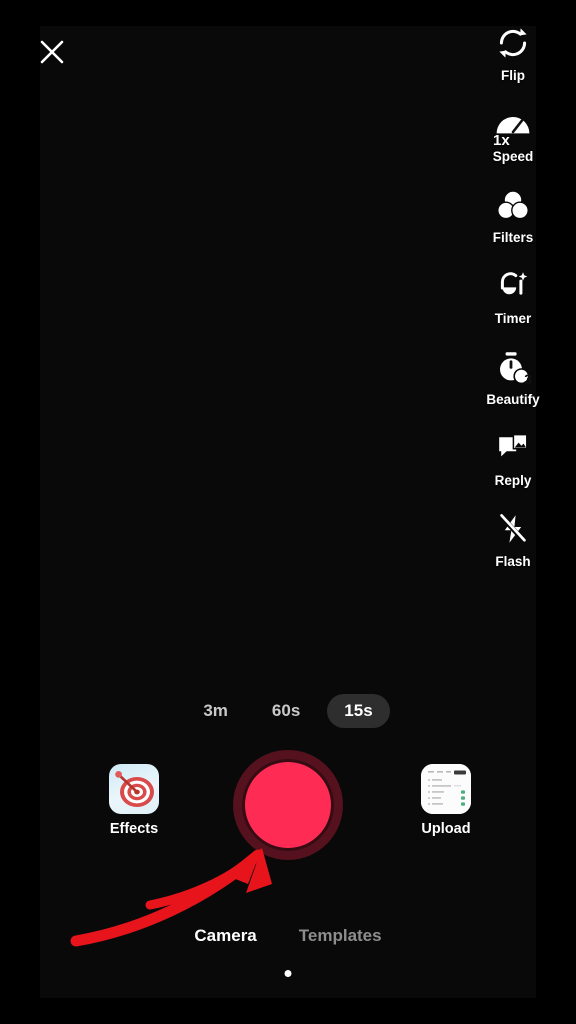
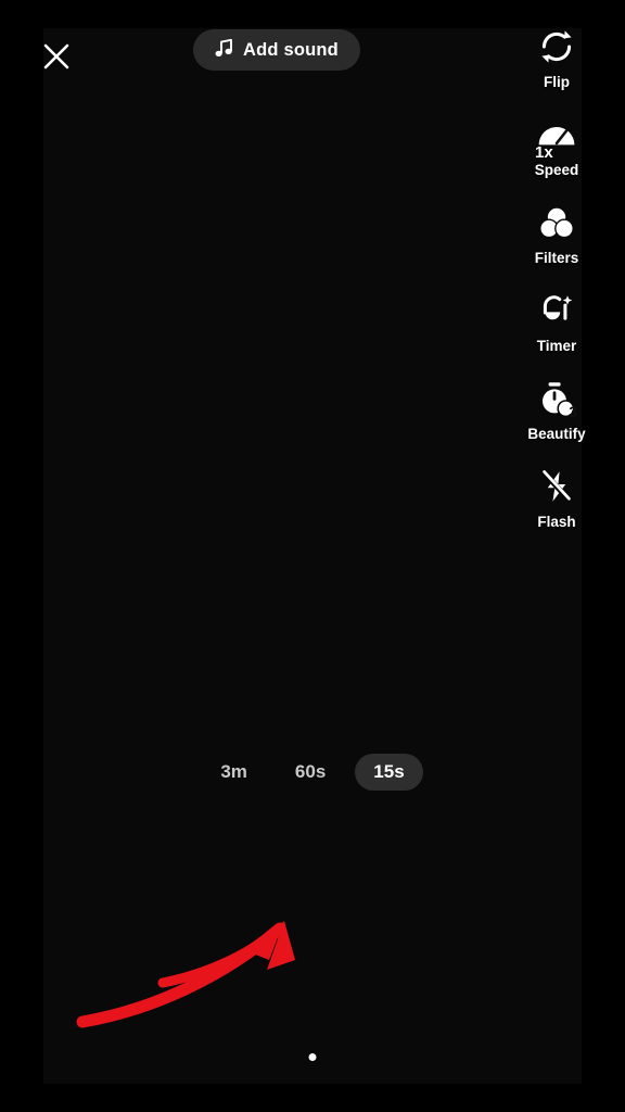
+ Add sound
  Flip
  1x
  Speed
  Filters
  Timer
  3
  Beautify
- Reply
  Flash
  3m
  60s
  15s
- Effects
- Upload
- Camera
- Templates
